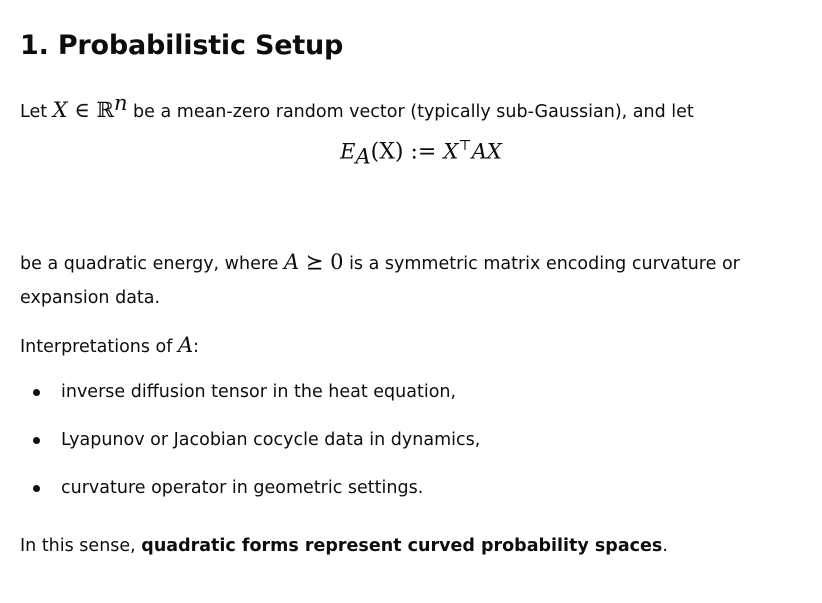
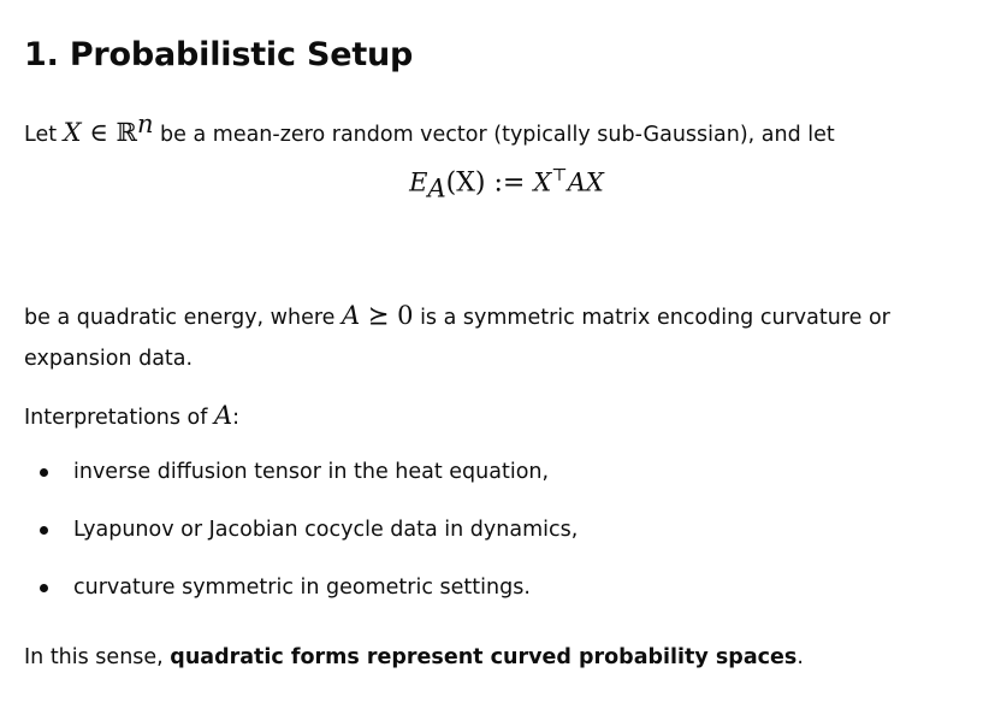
  1. Probabilistic Setup
  Let X ∈ ℝn be a mean-zero random vector (typically sub-Gaussian), and let
  EA(X) := X⊤AX
  be a quadratic energy, where A ⪰ 0 is a symmetric matrix encoding curvature or
  expansion data.
  Interpretations of A:
  inverse diffusion tensor in the heat equation,
  Lyapunov or Jacobian cocycle data in dynamics,
- curvature operator in geometric settings.
+ curvature symmetric in geometric settings.
  In this sense, quadratic forms represent curved probability spaces.
